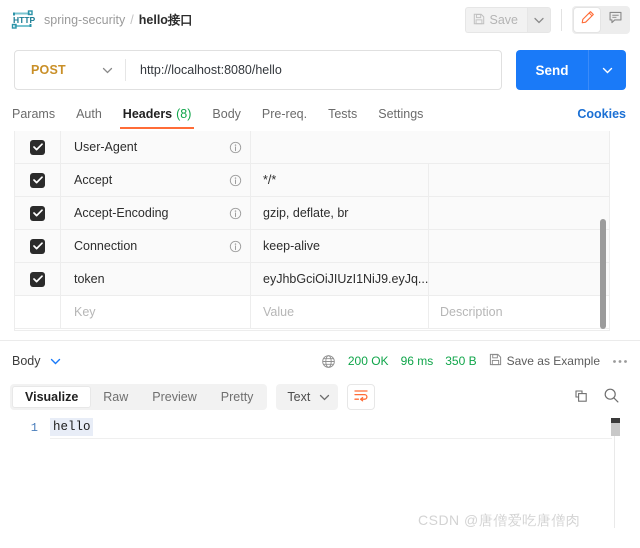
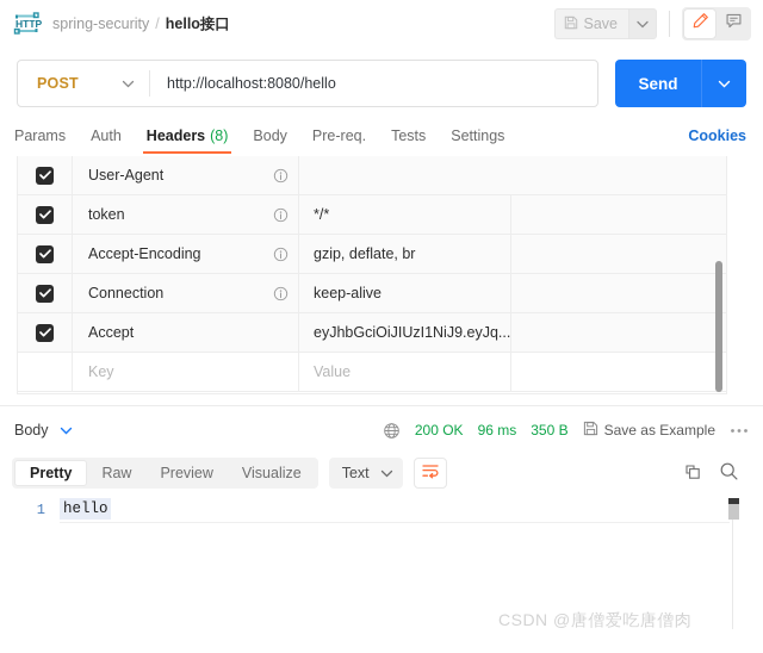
  HTTP
  spring-security
  /
  hello接口
  Save
  POST
  http://localhost:8080/hello
  Send
  Params
  Auth
  Headers
  (8)
  Body
  Pre-req.
  Tests
  Settings
  Cookies
  User-Agent
- Accept
+ token
  */*
  Accept-Encoding
  gzip, deflate, br
  Connection
  keep-alive
- token
+ Accept
  eyJhbGciOiJIUzI1NiJ9.eyJq...
  Key
  Value
- Description
  Body
  200 OK
  96 ms
  350 B
  Save as Example
- Visualize
+ Pretty
  Raw
  Preview
- Pretty
+ Visualize
  Text
  1
  hello
  CSDN @唐僧爱吃唐僧肉
